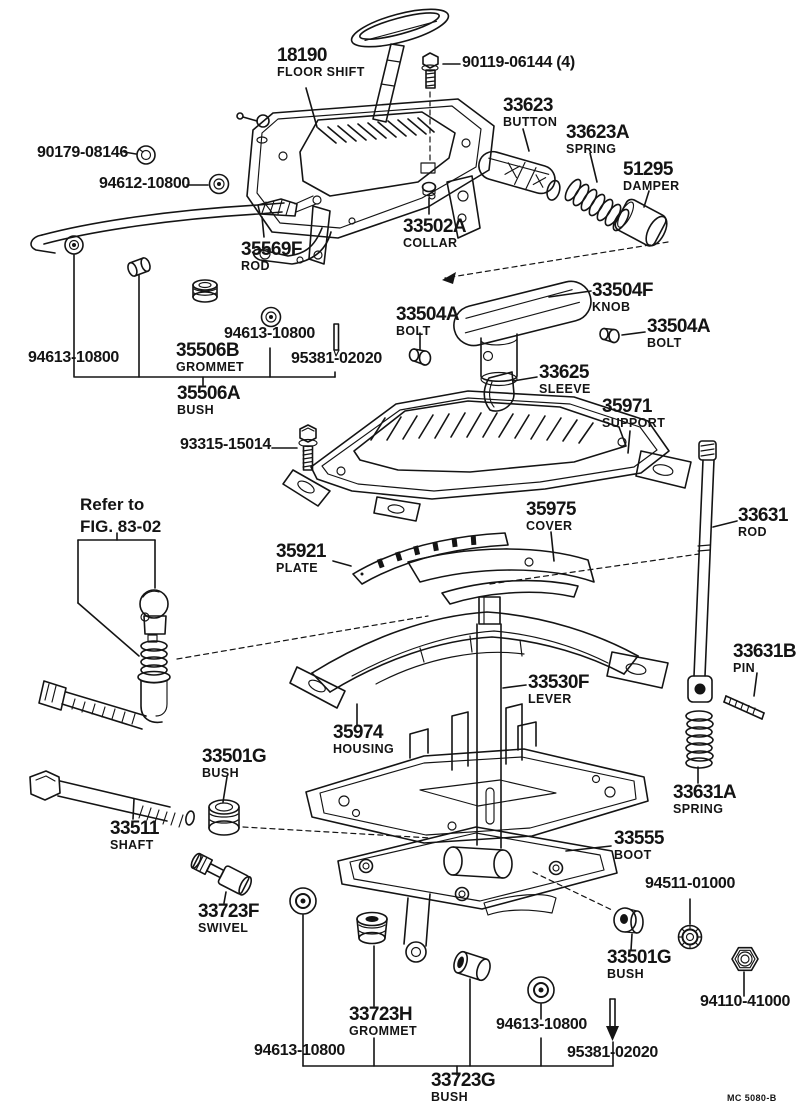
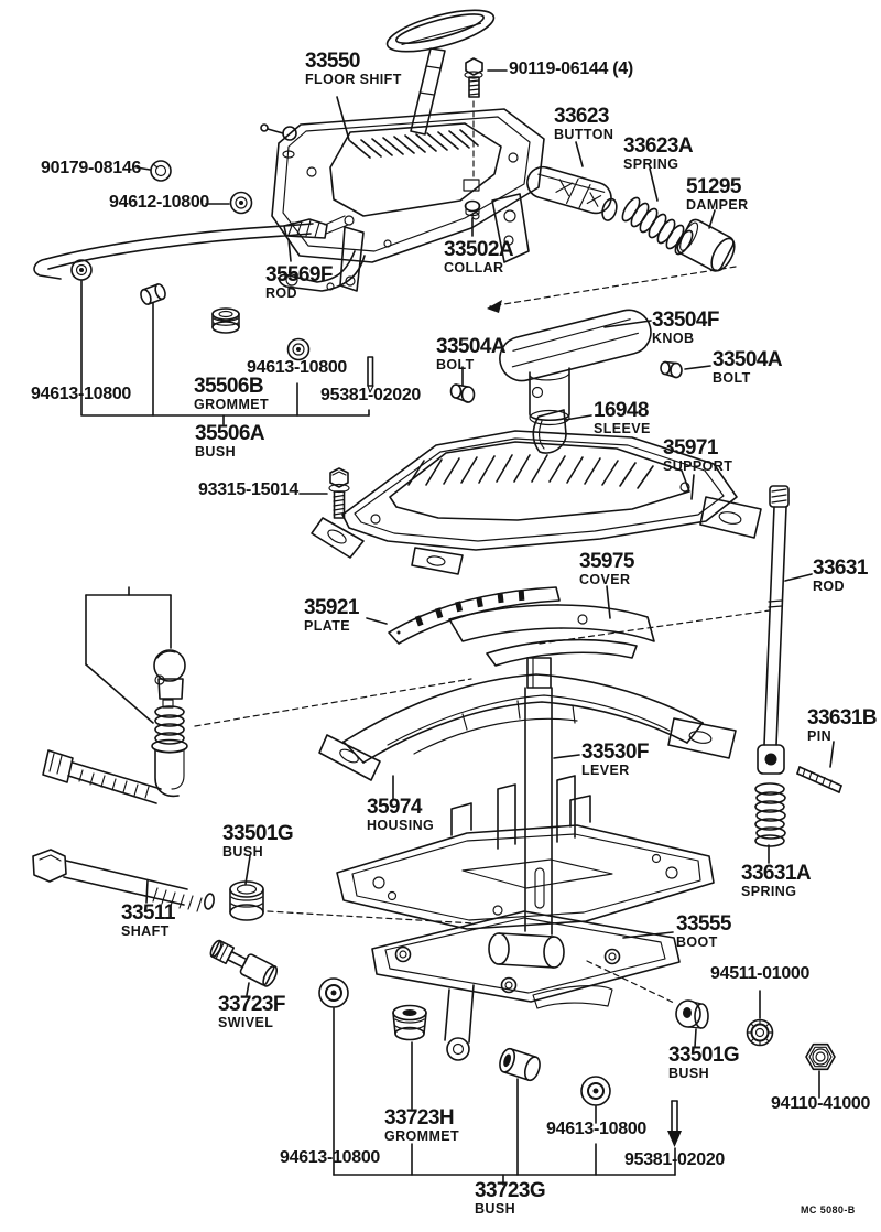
- 18190
+ 33550
  FLOOR SHIFT
  90119-06144 (4)
  33623
  BUTTON
  33623A
  SPRING
  51295
  DAMPER
  90179-08146
  94612-10800
  35569F
  ROD
  33502A
  COLLAR
  33504F
  KNOB
  33504A
  BOLT
  33504A
  BOLT
  94613-10800
  35506B
  GROMMET
  94613-10800
  95381-02020
  35506A
  BUSH
- 33625
+ 16948
  SLEEVE
  35971
  SUPPORT
  93315-15014
  35975
  COVER
  33631
  ROD
  35921
  PLATE
- Refer to
- FIG. 83-02
  33631B
  PIN
  33530F
  LEVER
  35974
  HOUSING
  33631A
  SPRING
  33501G
  BUSH
  33511
  SHAFT
  33555
  BOOT
  94511-01000
  33723F
  SWIVEL
  33501G
  BUSH
  94110-41000
  33723H
  GROMMET
  94613-10800
  94613-10800
  95381-02020
  33723G
  BUSH
  MC 5080-B
